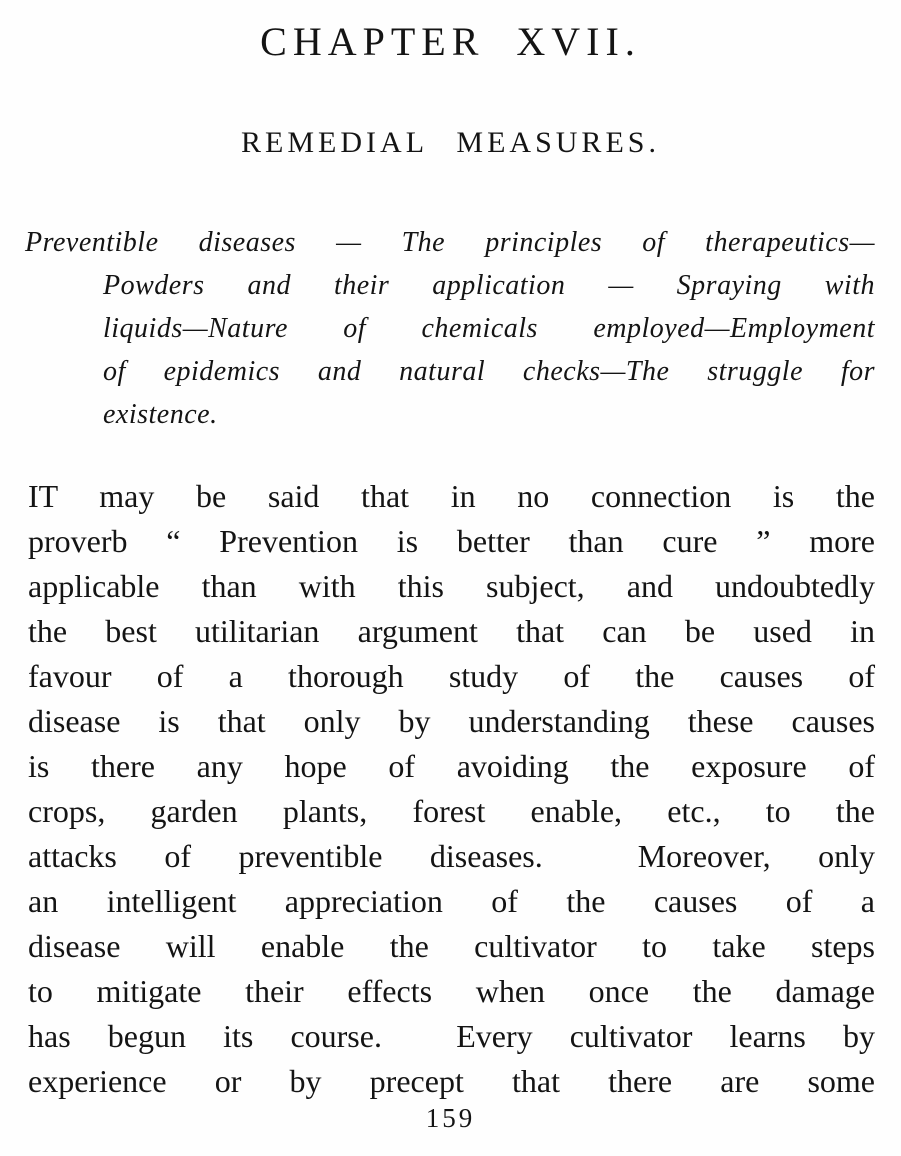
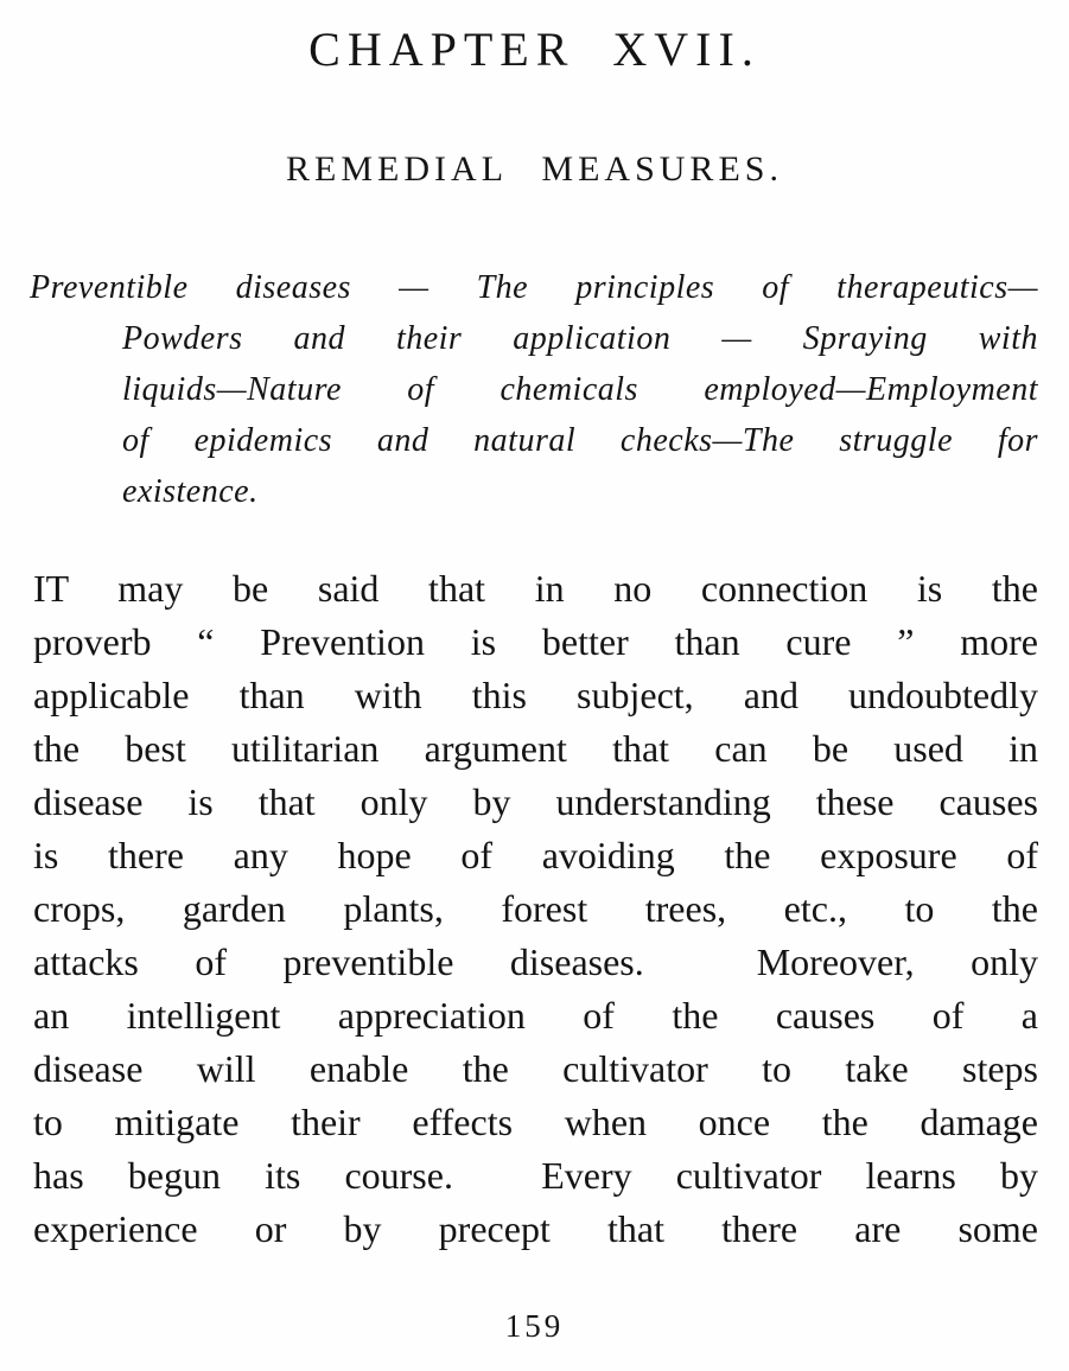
  CHAPTER XVII.
  REMEDIAL MEASURES.
  Preventible diseases — The principles of therapeutics—
  Powders and their application — Spraying with
  liquids—Nature of chemicals employed—Employment
  of epidemics and natural checks—The struggle for
  existence.
  IT may be said that in no connection is the
  proverb “ Prevention is better than cure ” more
  applicable than with this subject, and undoubtedly
  the best utilitarian argument that can be used in
- favour of a thorough study of the causes of
  disease is that only by understanding these causes
  is there any hope of avoiding the exposure of
- crops, garden plants, forest enable, etc., to the
+ crops, garden plants, forest trees, etc., to the
  attacks of preventible diseases. Moreover, only
  an intelligent appreciation of the causes of a
  disease will enable the cultivator to take steps
  to mitigate their effects when once the damage
  has begun its course. Every cultivator learns by
  experience or by precept that there are some
  159
